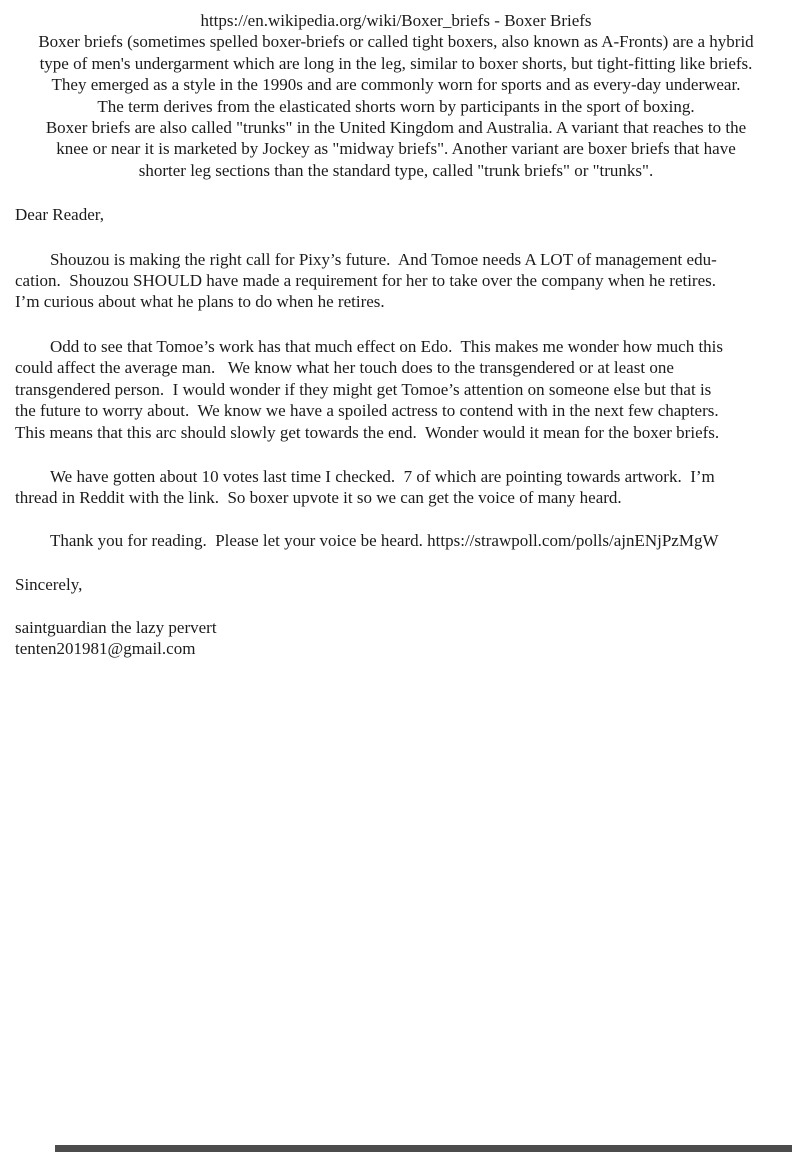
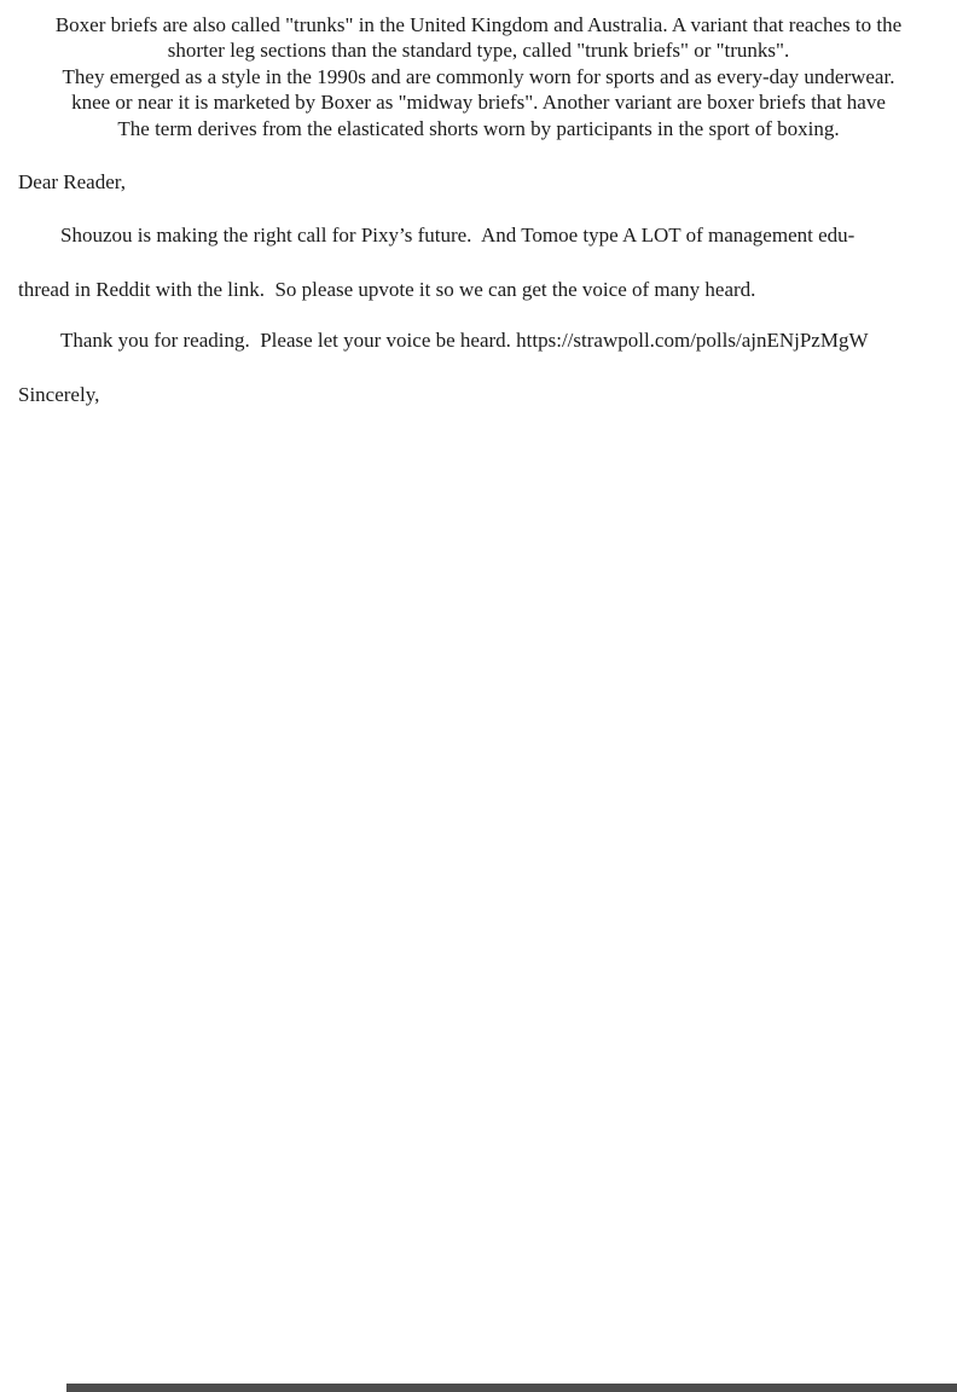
- https://en.wikipedia.org/wiki/Boxer_briefs - Boxer Briefs
- Boxer briefs (sometimes spelled boxer-briefs or called tight boxers, also known as A-Fronts) are a hybrid
- type of men's undergarment which are long in the leg, similar to boxer shorts, but tight-fitting like briefs.
- They emerged as a style in the 1990s and are commonly worn for sports and as every-day underwear.
+ Boxer briefs are also called "trunks" in the United Kingdom and Australia. A variant that reaches to the
- The term derives from the elasticated shorts worn by participants in the sport of boxing.
+ shorter leg sections than the standard type, called "trunk briefs" or "trunks".
- Boxer briefs are also called "trunks" in the United Kingdom and Australia. A variant that reaches to the
+ They emerged as a style in the 1990s and are commonly worn for sports and as every-day underwear.
- knee or near it is marketed by Jockey as "midway briefs". Another variant are boxer briefs that have
+ knee or near it is marketed by Boxer as "midway briefs". Another variant are boxer briefs that have
- shorter leg sections than the standard type, called "trunk briefs" or "trunks".
+ The term derives from the elasticated shorts worn by participants in the sport of boxing.
  Dear Reader,
- Shouzou is making the right call for Pixy’s future. And Tomoe needs A LOT of management edu-
+ Shouzou is making the right call for Pixy’s future. And Tomoe type A LOT of management edu-
- cation. Shouzou SHOULD have made a requirement for her to take over the company when he retires.
- I’m curious about what he plans to do when he retires.
- Odd to see that Tomoe’s work has that much effect on Edo. This makes me wonder how much this
- could affect the average man. We know what her touch does to the transgendered or at least one
- transgendered person. I would wonder if they might get Tomoe’s attention on someone else but that is
- the future to worry about. We know we have a spoiled actress to contend with in the next few chapters.
- This means that this arc should slowly get towards the end. Wonder would it mean for the boxer briefs.
- We have gotten about 10 votes last time I checked. 7 of which are pointing towards artwork. I’m
- thread in Reddit with the link. So boxer upvote it so we can get the voice of many heard.
+ thread in Reddit with the link. So please upvote it so we can get the voice of many heard.
  Thank you for reading. Please let your voice be heard. https://strawpoll.com/polls/ajnENjPzMgW
  Sincerely,
- saintguardian the lazy pervert
- tenten201981@gmail.com
